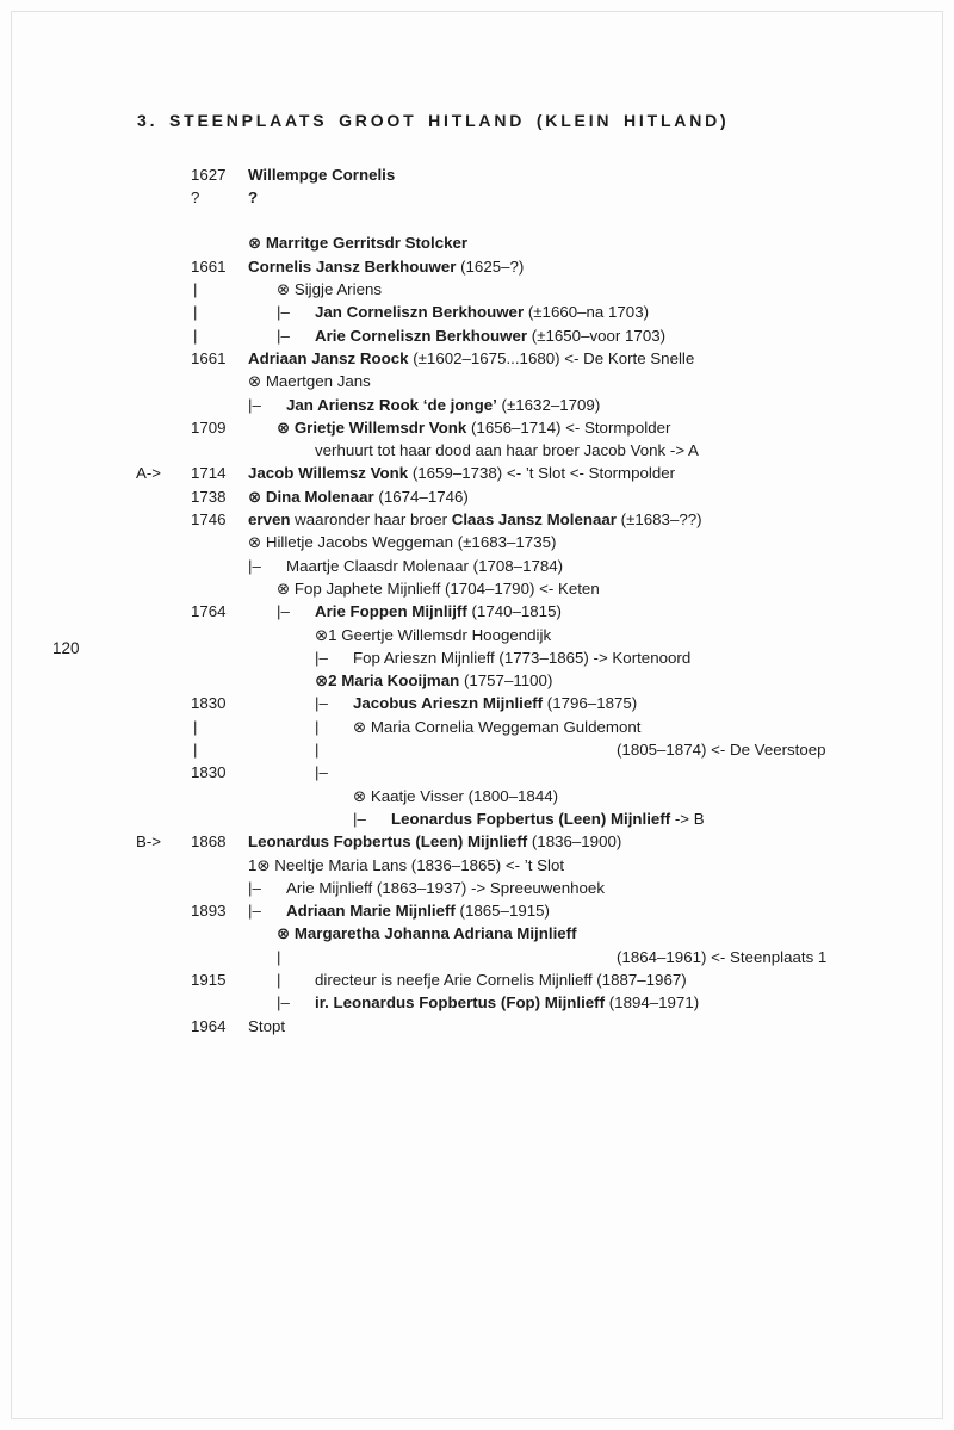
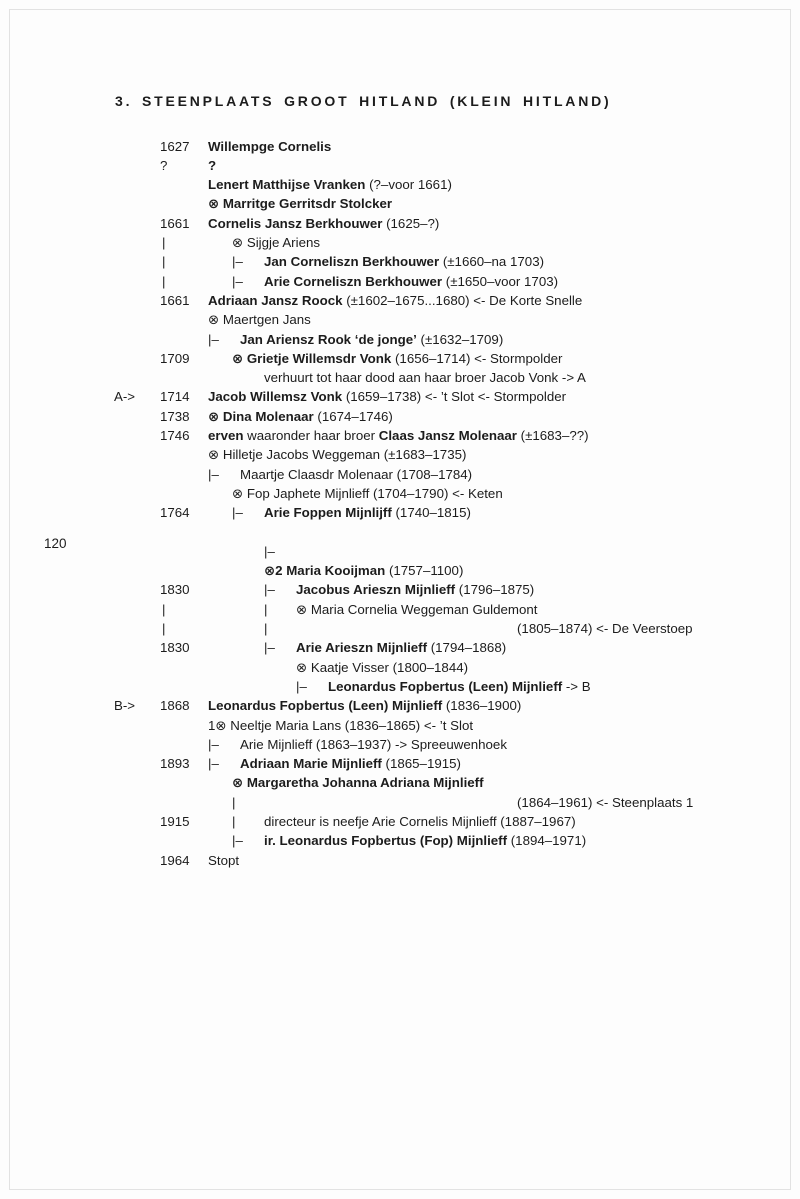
  3. STEENPLAATS GROOT HITLAND (KLEIN HITLAND)
  120
  1627
  Willempge Cornelis
  ?
  ?
+ Lenert Matthijse Vranken (?–voor 1661)
  ⊗ Marritge Gerritsdr Stolcker
  1661
  Cornelis Jansz Berkhouwer (1625–?)
  |
  ⊗ Sijgje Ariens
  |
  |–
  Jan Corneliszn Berkhouwer (±1660–na 1703)
  |
  |–
  Arie Corneliszn Berkhouwer (±1650–voor 1703)
  1661
  Adriaan Jansz Roock (±1602–1675...1680) <- De Korte Snelle
  ⊗ Maertgen Jans
  |–
  Jan Ariensz Rook ‘de jonge’ (±1632–1709)
  1709
  ⊗ Grietje Willemsdr Vonk (1656–1714) <- Stormpolder
  verhuurt tot haar dood aan haar broer Jacob Vonk -> A
  A->
  1714
  Jacob Willemsz Vonk (1659–1738) <- ’t Slot <- Stormpolder
  1738
  ⊗ Dina Molenaar (1674–1746)
  1746
  erven waaronder haar broer Claas Jansz Molenaar (±1683–??)
  ⊗ Hilletje Jacobs Weggeman (±1683–1735)
  |–
  Maartje Claasdr Molenaar (1708–1784)
  ⊗ Fop Japhete Mijnlieff (1704–1790) <- Keten
  1764
  |–
  Arie Foppen Mijnlijff (1740–1815)
- ⊗1 Geertje Willemsdr Hoogendijk
  |–
- Fop Arieszn Mijnlieff (1773–1865) -> Kortenoord
  ⊗2 Maria Kooijman (1757–1100)
  1830
  |–
  Jacobus Arieszn Mijnlieff (1796–1875)
  |
  |
  ⊗ Maria Cornelia Weggeman Guldemont
  |
  |
  (1805–1874) <- De Veerstoep
  1830
  |–
+ Arie Arieszn Mijnlieff (1794–1868)
  ⊗ Kaatje Visser (1800–1844)
  |–
  Leonardus Fopbertus (Leen) Mijnlieff -> B
  B->
  1868
  Leonardus Fopbertus (Leen) Mijnlieff (1836–1900)
  1⊗ Neeltje Maria Lans (1836–1865) <- ’t Slot
  |–
  Arie Mijnlieff (1863–1937) -> Spreeuwenhoek
  1893
  |–
  Adriaan Marie Mijnlieff (1865–1915)
  ⊗ Margaretha Johanna Adriana Mijnlieff
  |
  (1864–1961) <- Steenplaats 1
  1915
  |
  directeur is neefje Arie Cornelis Mijnlieff (1887–1967)
  |–
  ir. Leonardus Fopbertus (Fop) Mijnlieff (1894–1971)
  1964
  Stopt
